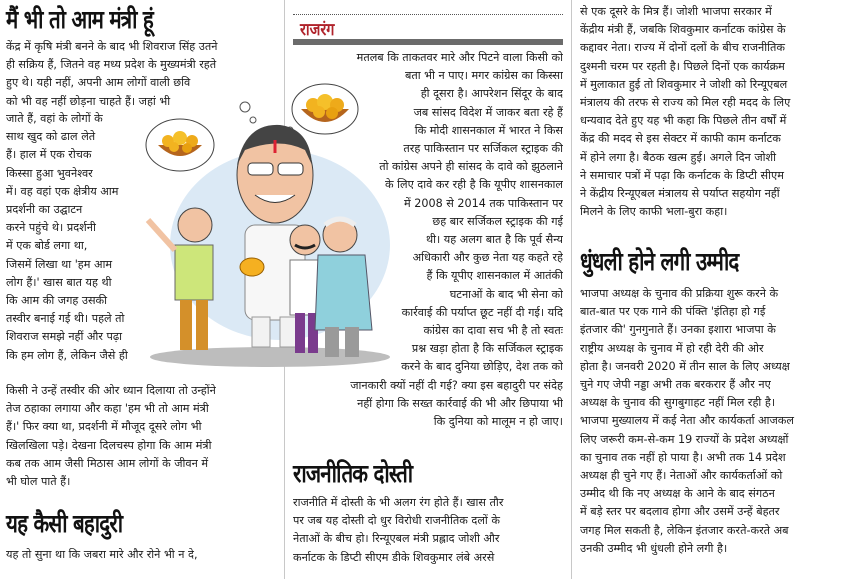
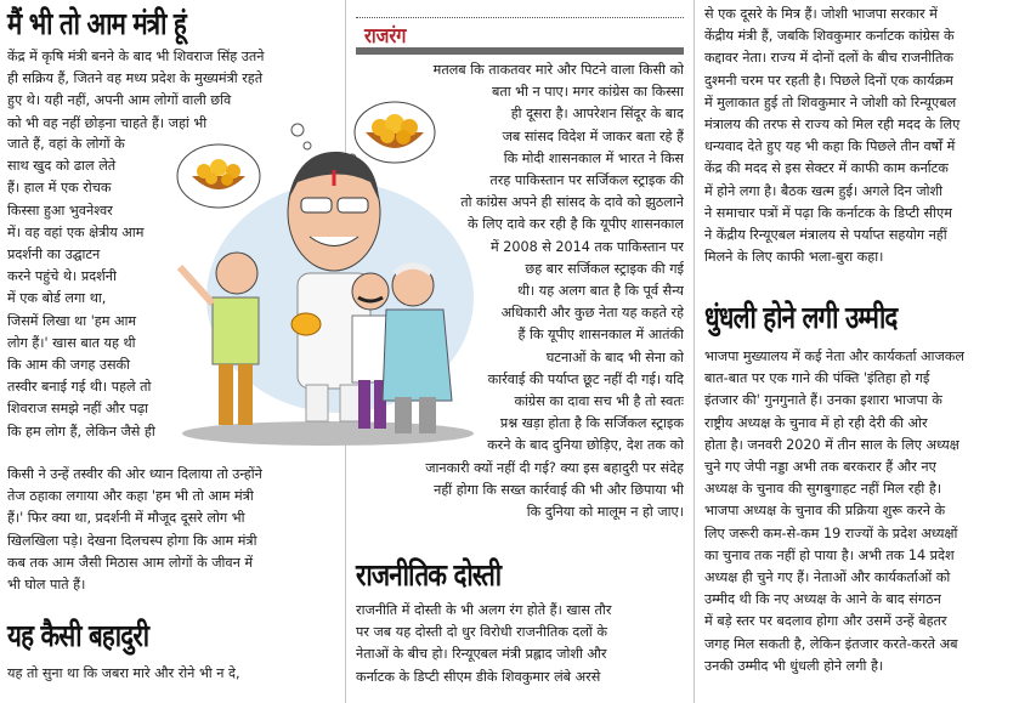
  मैं भी तो आम मंत्री हूं
  केंद्र में कृषि मंत्री बनने के बाद भी शिवराज सिंह उतने
  ही सक्रिय हैं, जितने वह मध्य प्रदेश के मुख्यमंत्री रहते
  हुए थे। यही नहीं, अपनी आम लोगों वाली छवि
  को भी वह नहीं छोड़ना चाहते हैं। जहां भी
  जाते हैं, वहां के लोगों के
  साथ खुद को ढाल लेते
  हैं। हाल में एक रोचक
  किस्सा हुआ भुवनेश्वर
  में। वह वहां एक क्षेत्रीय आम
  प्रदर्शनी का उद्घाटन
  करने पहुंचे थे। प्रदर्शनी
  में एक बोर्ड लगा था,
  जिसमें लिखा था 'हम आम
  लोग हैं।' खास बात यह थी
  कि आम की जगह उसकी
  तस्वीर बनाई गई थी। पहले तो
  शिवराज समझे नहीं और पढ़ा
  कि हम लोग हैं, लेकिन जैसे ही
  किसी ने उन्हें तस्वीर की ओर ध्यान दिलाया तो उन्होंने
  तेज ठहाका लगाया और कहा 'हम भी तो आम मंत्री
  हैं।' फिर क्या था, प्रदर्शनी में मौजूद दूसरे लोग भी
  खिलखिला पड़े। देखना दिलचस्प होगा कि आम मंत्री
  कब तक आम जैसी मिठास आम लोगों के जीवन में
  भी घोल पाते हैं।
  यह कैसी बहादुरी
  यह तो सुना था कि जबरा मारे और रोने भी न दे,
  राजरंग
  मतलब कि ताकतवर मारे और पिटने वाला किसी को
  बता भी न पाए। मगर कांग्रेस का किस्सा
  ही दूसरा है। आपरेशन सिंदूर के बाद
  जब सांसद विदेश में जाकर बता रहे हैं
  कि मोदी शासनकाल में भारत ने किस
  तरह पाकिस्तान पर सर्जिकल स्ट्राइक की
  तो कांग्रेस अपने ही सांसद के दावे को झुठलाने
  के लिए दावे कर रही है कि यूपीए शासनकाल
  में 2008 से 2014 तक पाकिस्तान पर
  छह बार सर्जिकल स्ट्राइक की गई
  थी। यह अलग बात है कि पूर्व सैन्य
  अधिकारी और कुछ नेता यह कहते रहे
  हैं कि यूपीए शासनकाल में आतंकी
  घटनाओं के बाद भी सेना को
  कार्रवाई की पर्याप्त छूट नहीं दी गई। यदि
  कांग्रेस का दावा सच भी है तो स्वतः
  प्रश्न खड़ा होता है कि सर्जिकल स्ट्राइक
  करने के बाद दुनिया छोड़िए, देश तक को
  जानकारी क्यों नहीं दी गई? क्या इस बहादुरी पर संदेह
  नहीं होगा कि सख्त कार्रवाई की भी और छिपाया भी
  कि दुनिया को मालूम न हो जाए।
  राजनीतिक दोस्ती
  राजनीति में दोस्ती के भी अलग रंग होते हैं। खास तौर
  पर जब यह दोस्ती दो धुर विरोधी राजनीतिक दलों के
  नेताओं के बीच हो। रिन्यूएबल मंत्री प्रह्लाद जोशी और
  कर्नाटक के डिप्टी सीएम डीके शिवकुमार लंबे अरसे
  से एक दूसरे के मित्र हैं। जोशी भाजपा सरकार में
  केंद्रीय मंत्री हैं, जबकि शिवकुमार कर्नाटक कांग्रेस के
  कद्दावर नेता। राज्य में दोनों दलों के बीच राजनीतिक
  दुश्मनी चरम पर रहती है। पिछले दिनों एक कार्यक्रम
  में मुलाकात हुई तो शिवकुमार ने जोशी को रिन्यूएबल
  मंत्रालय की तरफ से राज्य को मिल रही मदद के लिए
  धन्यवाद देते हुए यह भी कहा कि पिछले तीन वर्षों में
  केंद्र की मदद से इस सेक्टर में काफी काम कर्नाटक
  में होने लगा है। बैठक खत्म हुई। अगले दिन जोशी
  ने समाचार पत्रों में पढ़ा कि कर्नाटक के डिप्टी सीएम
  ने केंद्रीय रिन्यूएबल मंत्रालय से पर्याप्त सहयोग नहीं
  मिलने के लिए काफी भला-बुरा कहा।
  धुंधली होने लगी उम्मीद
- भाजपा अध्यक्ष के चुनाव की प्रक्रिया शुरू करने के
+ भाजपा मुख्यालय में कई नेता और कार्यकर्ता आजकल
  बात-बात पर एक गाने की पंक्ति 'इंतिहा हो गई
  इंतजार की' गुनगुनाते हैं। उनका इशारा भाजपा के
  राष्ट्रीय अध्यक्ष के चुनाव में हो रही देरी की ओर
  होता है। जनवरी 2020 में तीन साल के लिए अध्यक्ष
  चुने गए जेपी नड्डा अभी तक बरकरार हैं और नए
  अध्यक्ष के चुनाव की सुगबुगाहट नहीं मिल रही है।
- भाजपा मुख्यालय में कई नेता और कार्यकर्ता आजकल
+ भाजपा अध्यक्ष के चुनाव की प्रक्रिया शुरू करने के
  लिए जरूरी कम-से-कम 19 राज्यों के प्रदेश अध्यक्षों
  का चुनाव तक नहीं हो पाया है। अभी तक 14 प्रदेश
  अध्यक्ष ही चुने गए हैं। नेताओं और कार्यकर्ताओं को
  उम्मीद थी कि नए अध्यक्ष के आने के बाद संगठन
  में बड़े स्तर पर बदलाव होगा और उसमें उन्हें बेहतर
  जगह मिल सकती है, लेकिन इंतजार करते-करते अब
  उनकी उम्मीद भी धुंधली होने लगी है।
